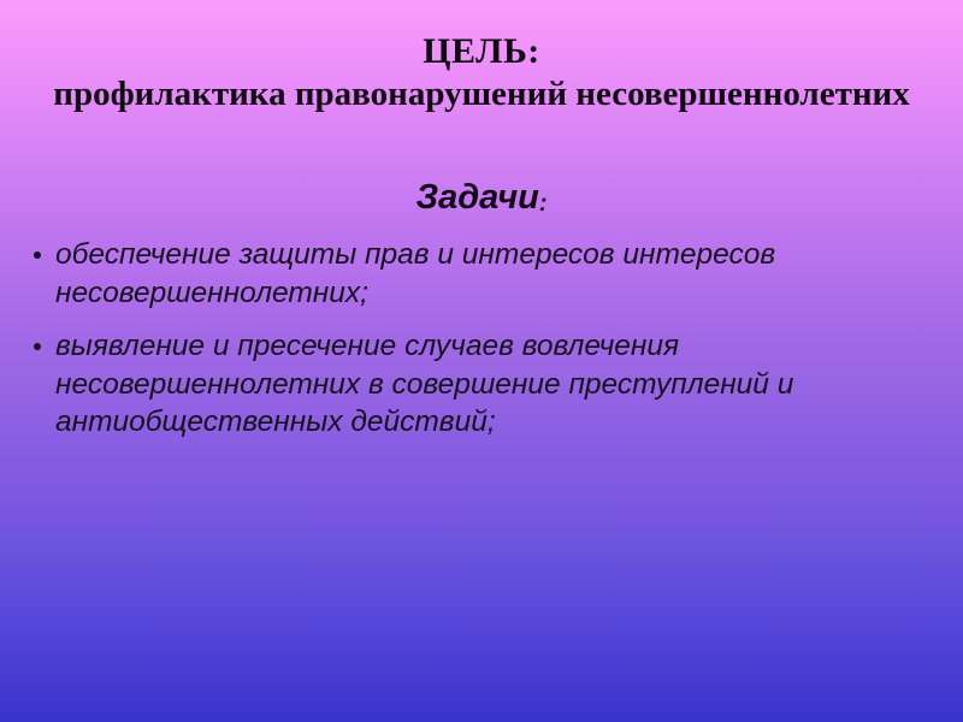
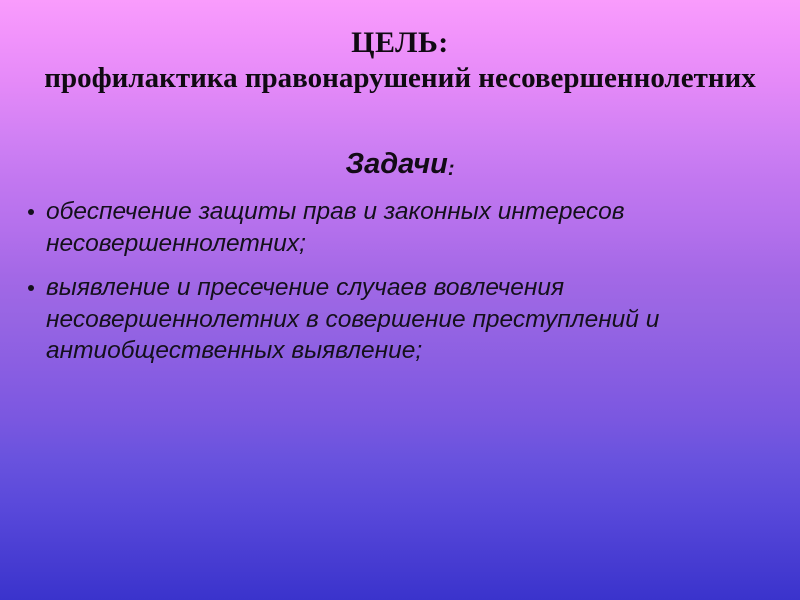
  ЦЕЛЬ:
  профилактика правонарушений несовершеннолетних
  Задачи:
- обеспечение защиты прав и интересов интересов несовершеннолетних;
+ обеспечение защиты прав и законных интересов несовершеннолетних;
- выявление и пресечение случаев вовлечения несовершеннолетних в совершение преступлений и антиобщественных действий;
+ выявление и пресечение случаев вовлечения несовершеннолетних в совершение преступлений и антиобщественных выявление;
